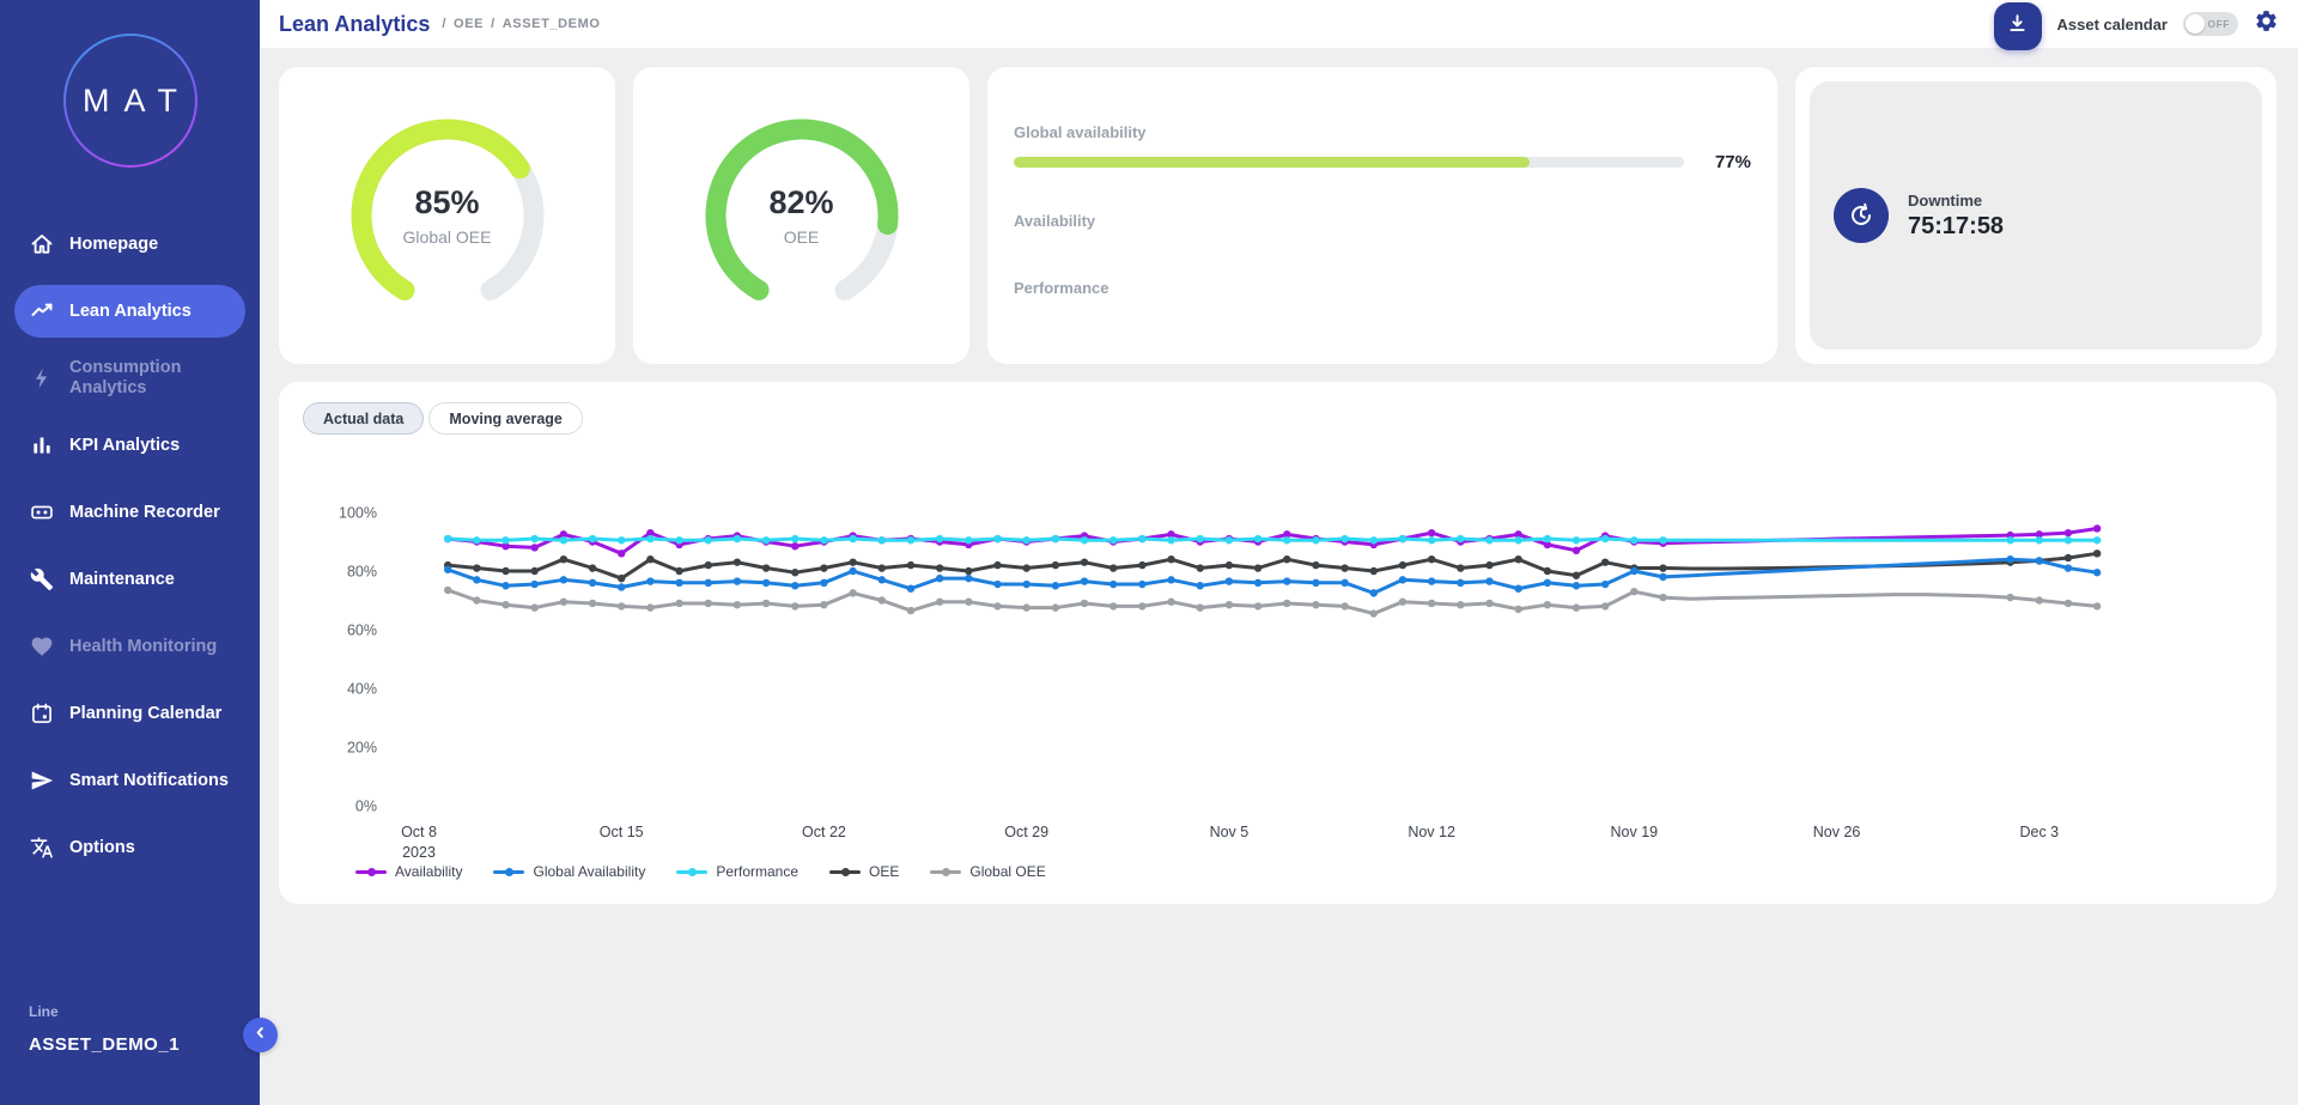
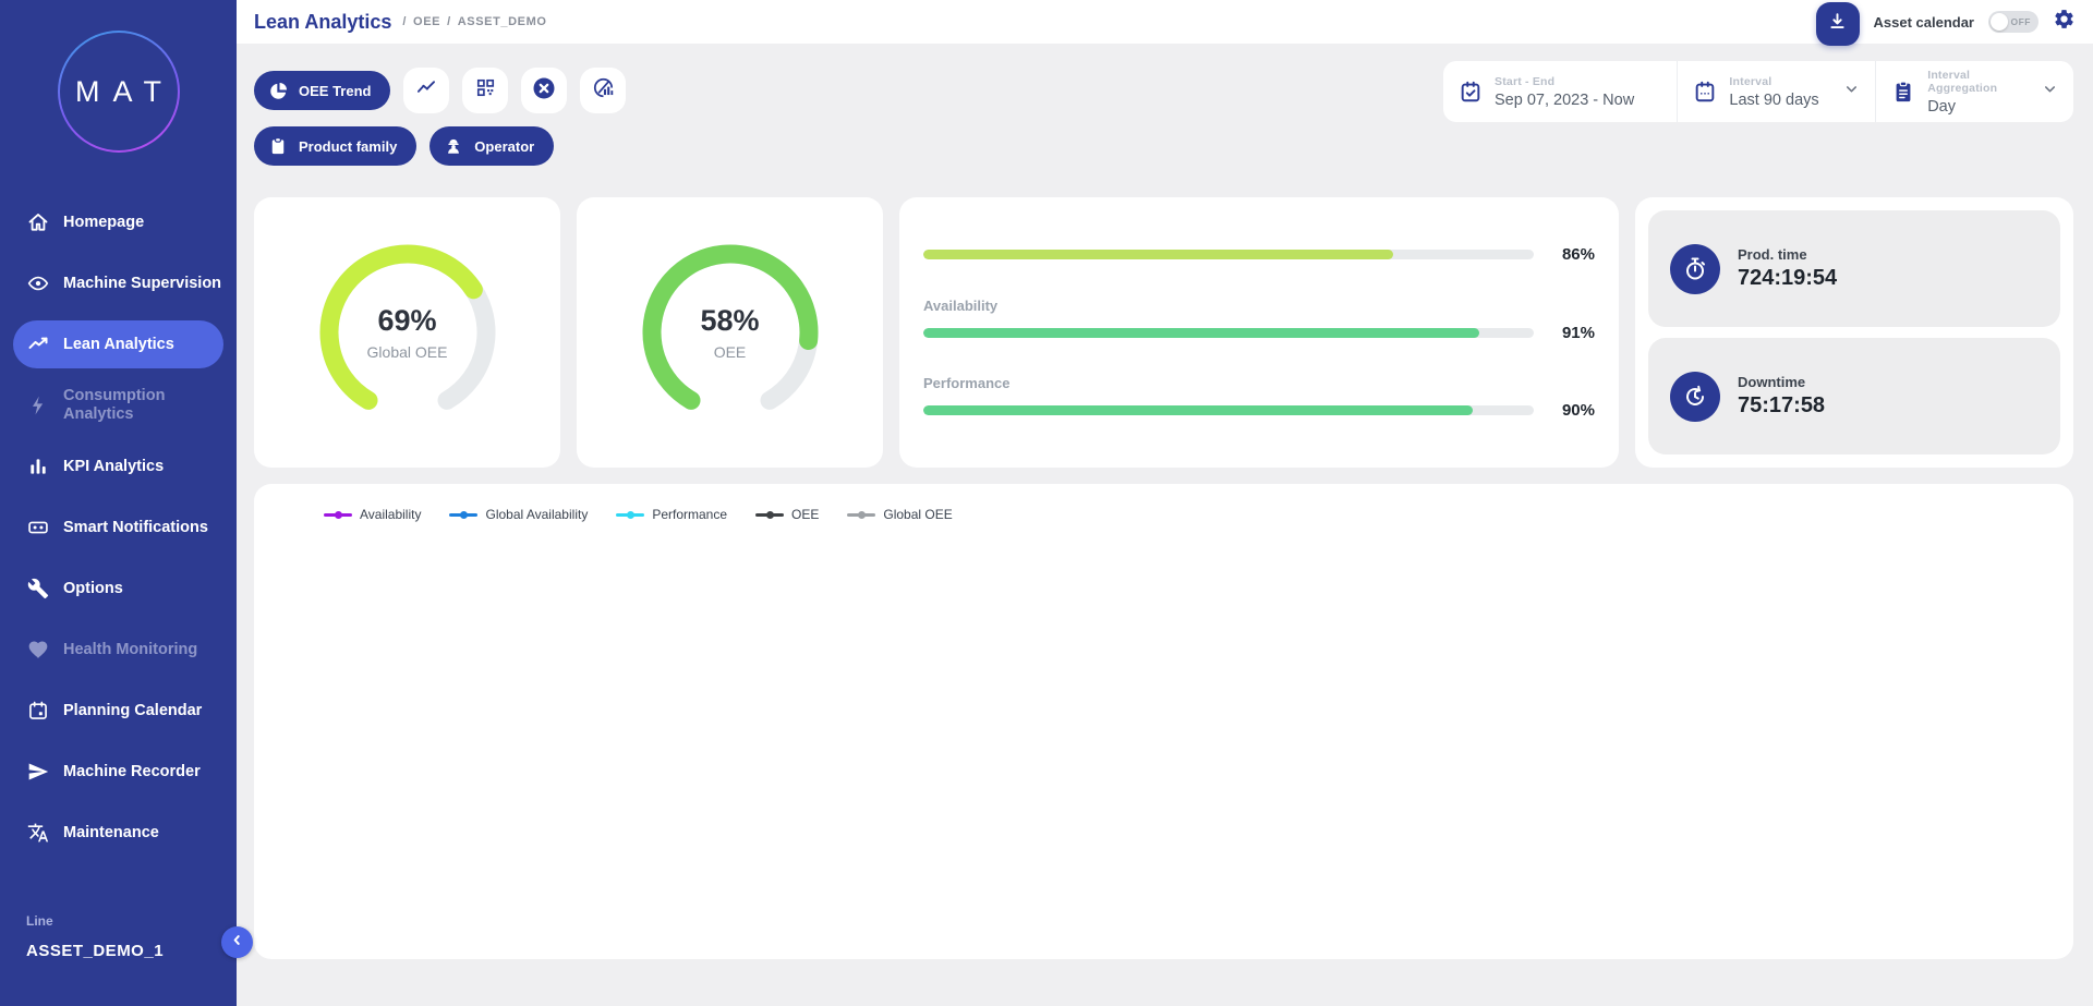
  MAT
  Homepage
+ Machine Supervision
  Lean Analytics
  Consumption Analytics
  KPI Analytics
- Machine Recorder
+ Smart Notifications
- Maintenance
+ Options
  Health Monitoring
  Planning Calendar
- Smart Notifications
+ Machine Recorder
- Options
+ Maintenance
  Line
  ASSET_DEMO_1
  Lean Analytics
  /
  OEE
  /
  ASSET_DEMO
  Asset calendar
  OFF
+ OEE Trend
+ Product family
+ Operator
+ Start - End
+ Sep 07, 2023 - Now
+ Interval
+ Last 90 days
+ Interval Aggregation
+ Day
- 85%
+ 69%
  Global OEE
- 82%
+ 58%
  OEE
- Global availability
- 77%
+ 86%
  Availability
+ 91%
  Performance
+ 90%
+ Prod. time
+ 724:19:54
  Downtime
  75:17:58
- Actual data
- Moving average
- 0%
- 20%
- 40%
- 60%
- 80%
- 100%
- Oct 8
- 2023
- Oct 15
- Oct 22
- Oct 29
- Nov 5
- Nov 12
- Nov 19
- Nov 26
- Dec 3
  Availability
  Global Availability
  Performance
  OEE
  Global OEE
